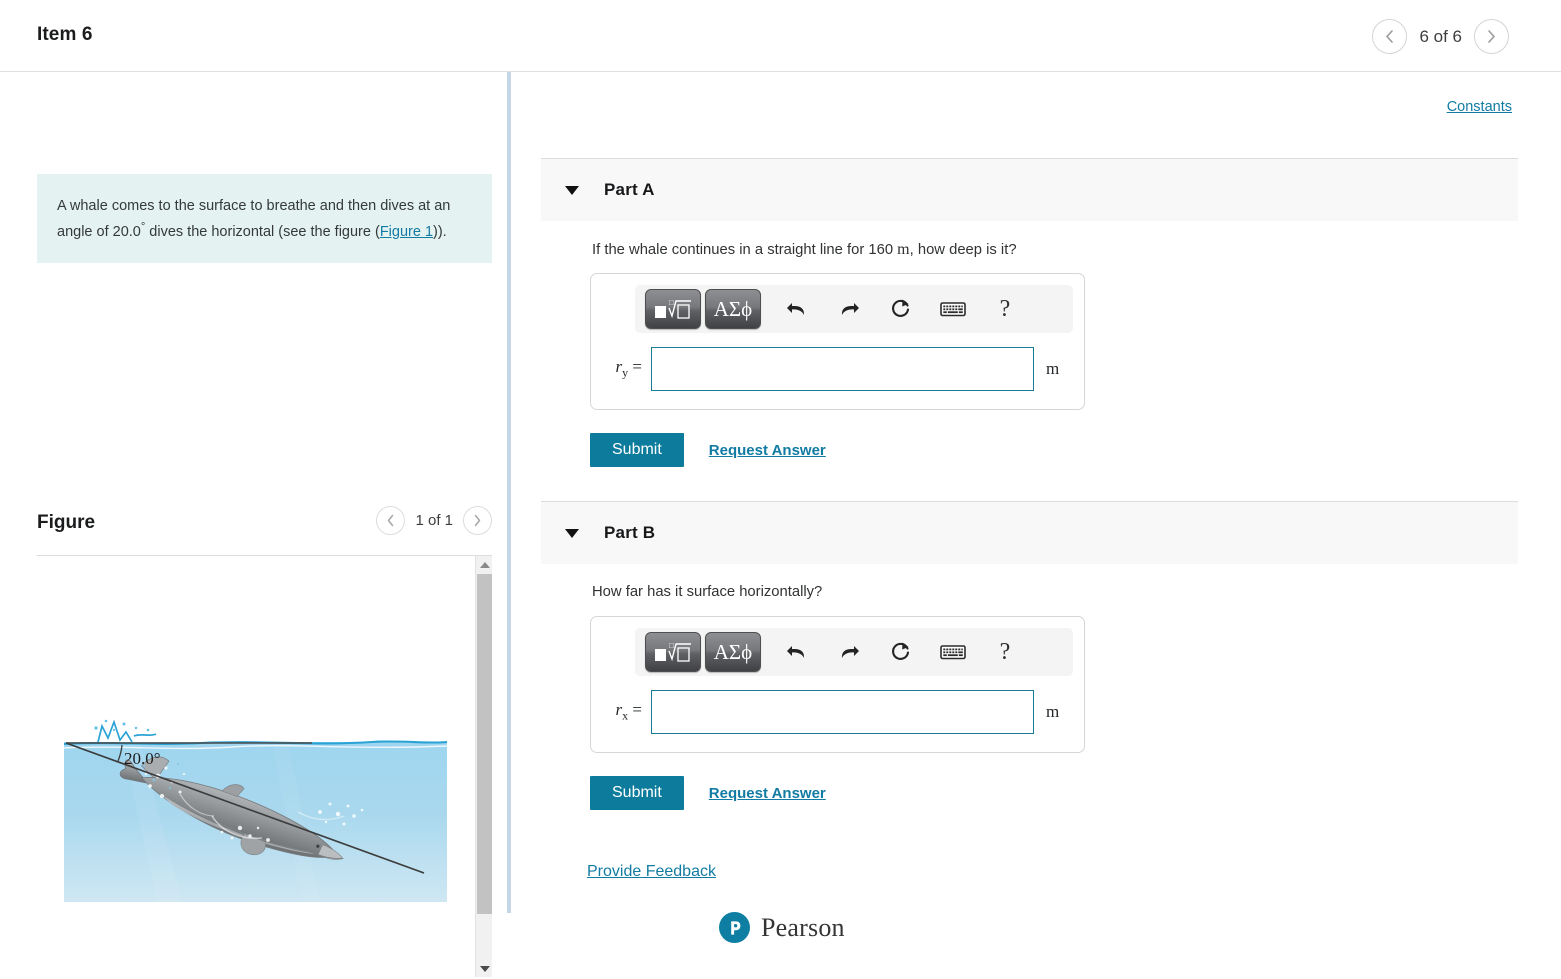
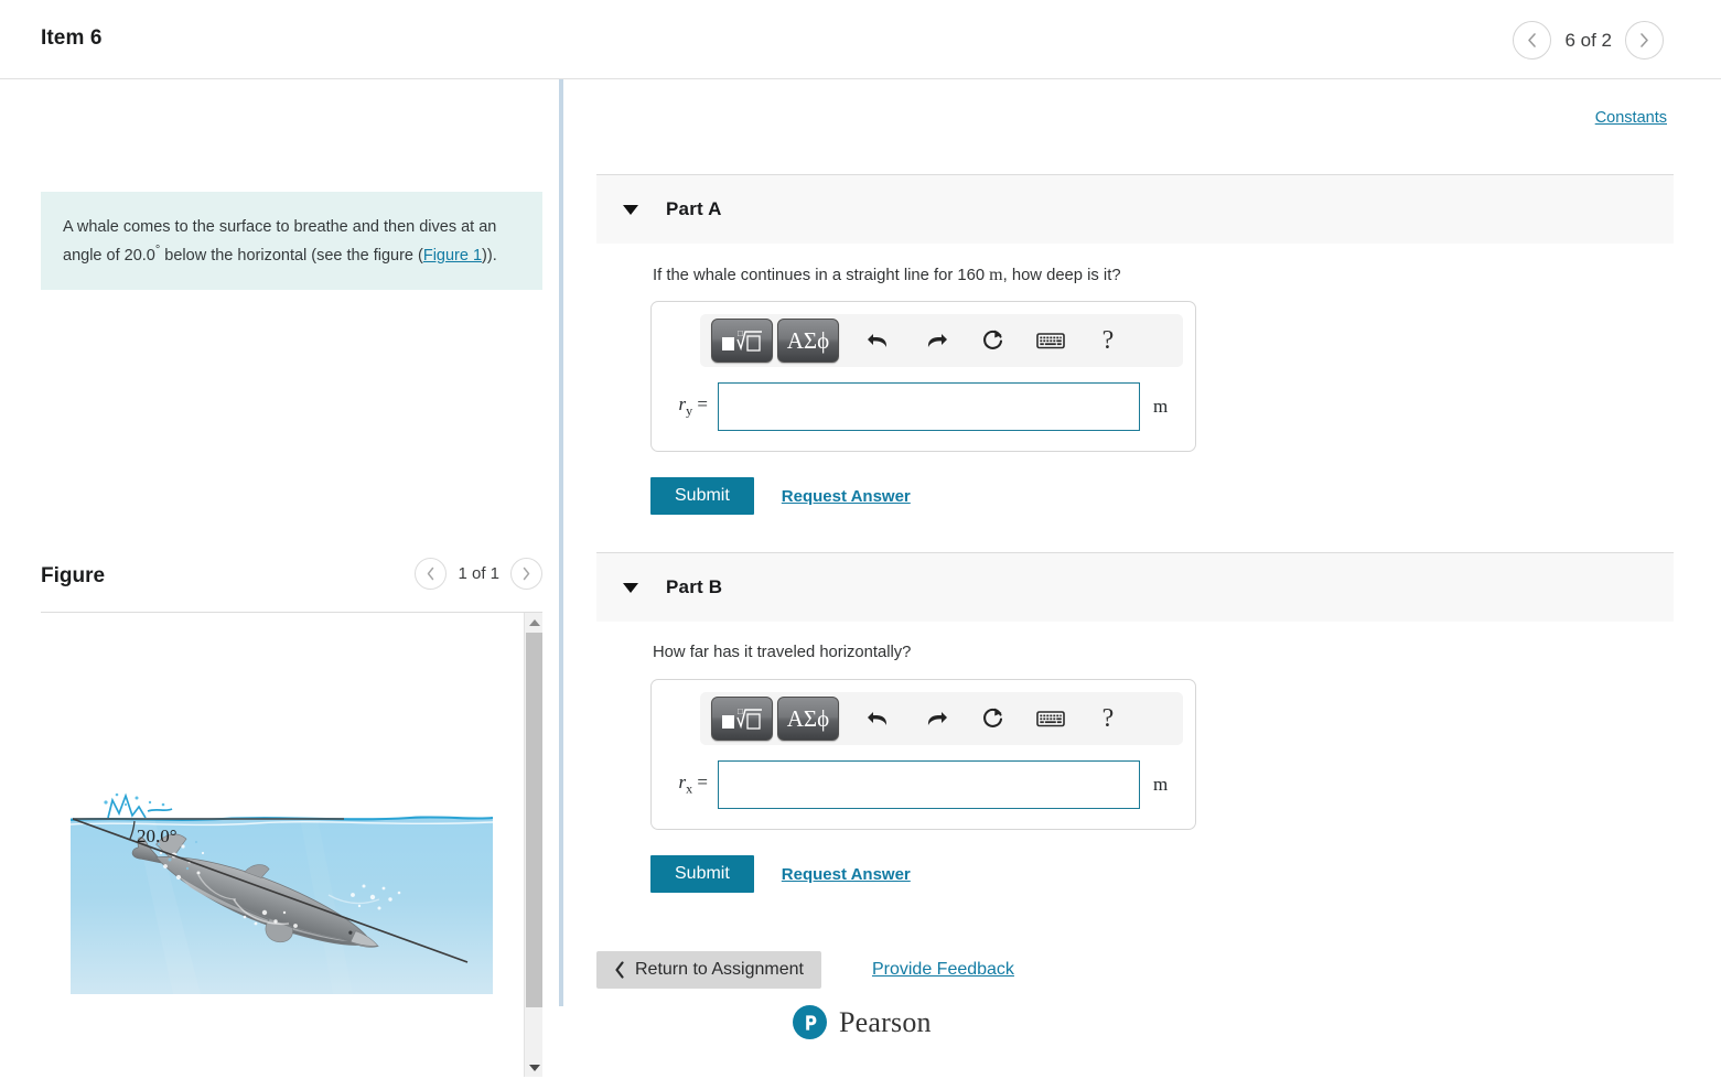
  Item 6
- 6 of 6
+ 6 of 2
- A whale comes to the surface to breathe and then dives at an angle of 20.0° dives the horizontal (see the figure (Figure 1)).
+ A whale comes to the surface to breathe and then dives at an angle of 20.0° below the horizontal (see the figure (Figure 1)).
  Figure
  1 of 1
  20.0°
  Constants
  Part A
  If the whale continues in a straight line for 160 m, how deep is it?
  □
  ΑΣϕ
  ?
  ry =
  m
  Submit
  Request Answer
  Part B
- How far has it surface horizontally?
+ How far has it traveled horizontally?
  □
  ΑΣϕ
  ?
  rx =
  m
  Submit
  Request Answer
+ Return to Assignment
  Provide Feedback
  Pearson
